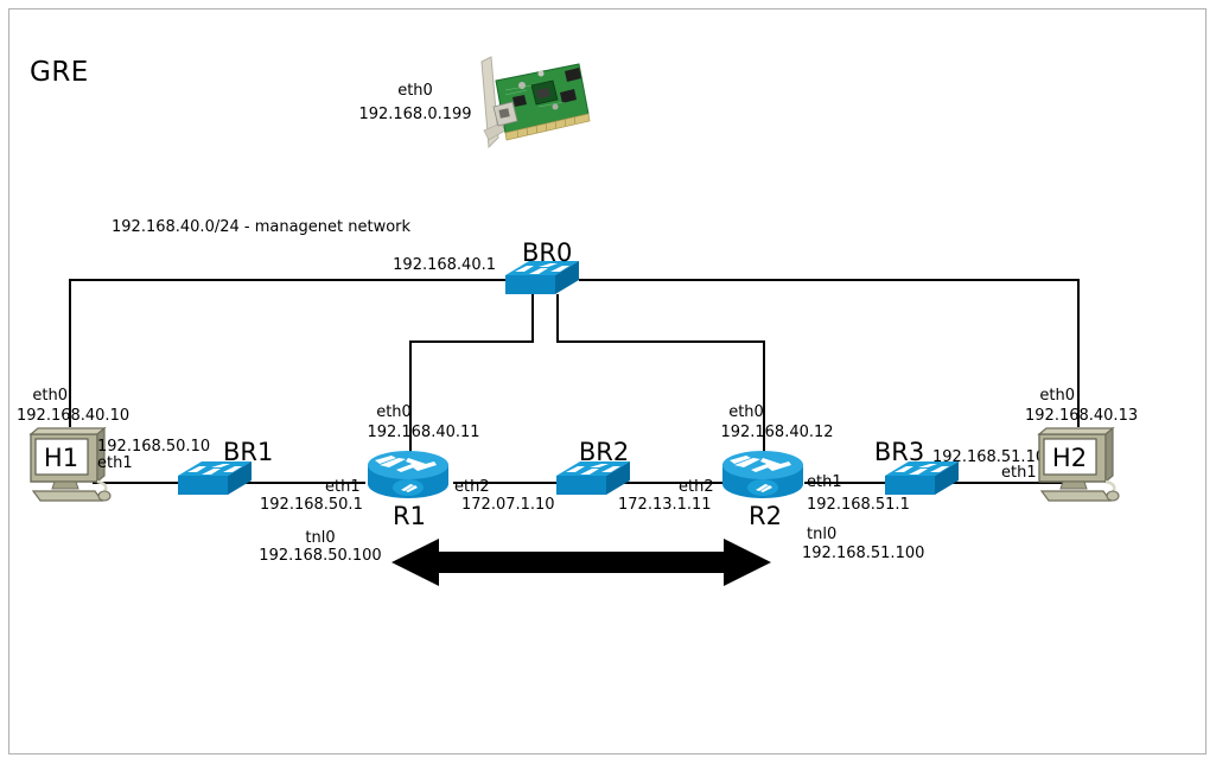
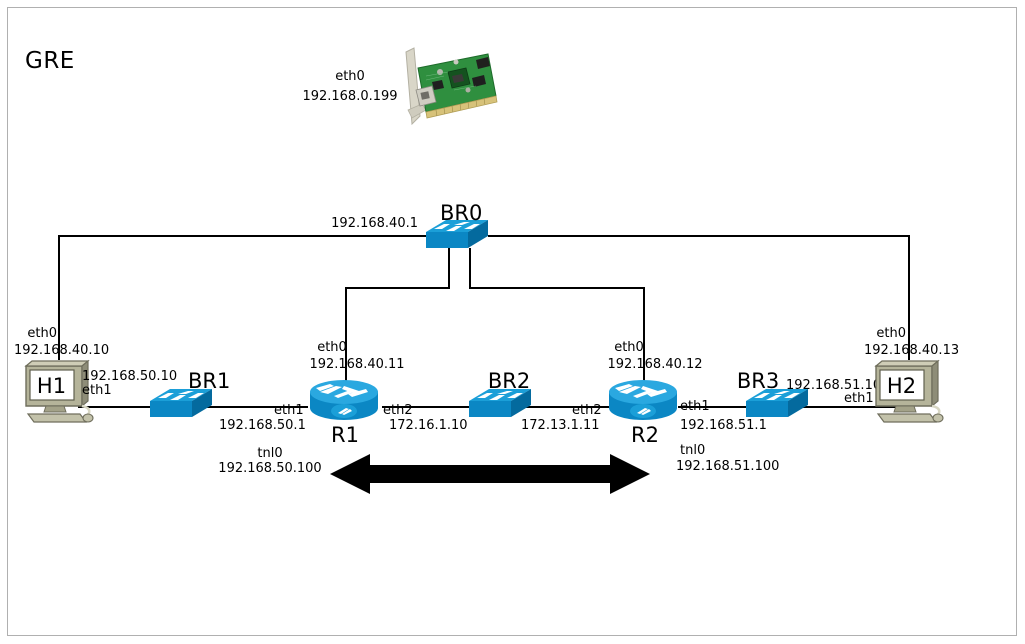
  GRE
  eth0
  192.168.0.199
- 192.168.40.0/24 - managenet network
  BR0
  192.168.40.1
  H1
  eth0
  192.168.40.10
  192.168.50.10
  eth1
  BR1
  R1
  eth0
  192.168.40.11
  eth1
  192.168.50.1
  eth2
- 172.07.1.10
+ 172.16.1.10
  BR2
  172.13.1.11
  R2
  eth0
  192.168.40.12
  eth2
  eth1
  192.168.51.1
  BR3
  192.168.51.1
  eth1
  H2
  eth0
  192.168.40.13
  tnl0
  192.168.50.100
  tnl0
  192.168.51.100
